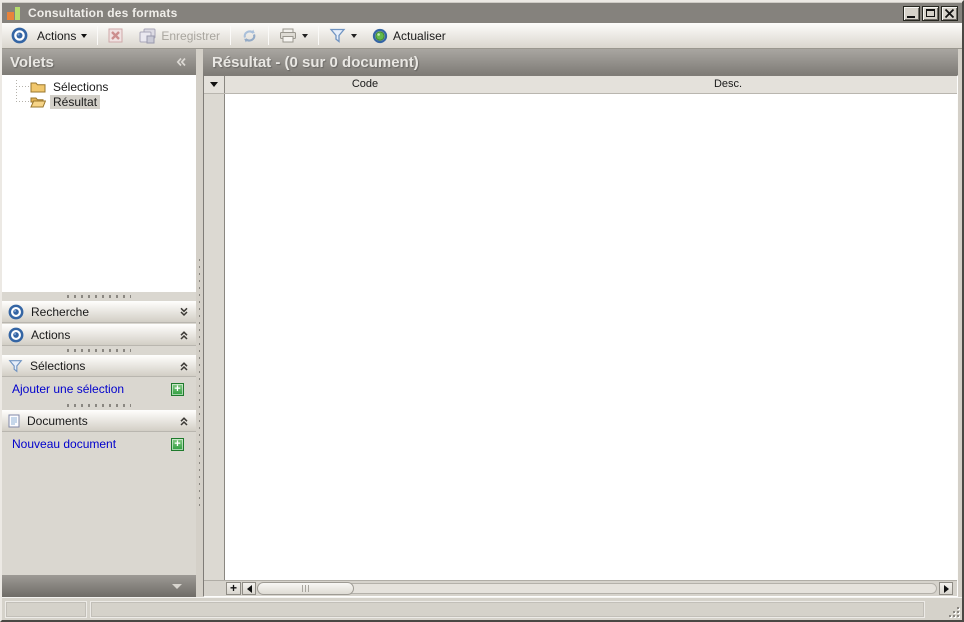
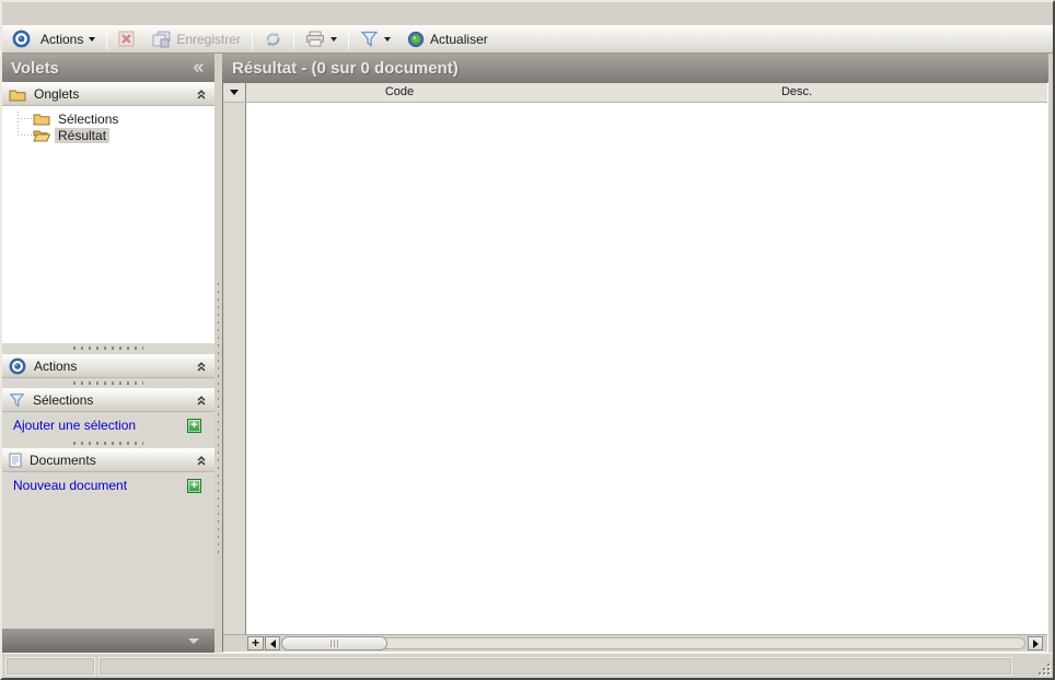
- Consultation des formats
  Actions
  Enregistrer
  Actualiser
  Volets
+ Onglets
  Sélections
  Résultat
- Recherche
  Actions
  Sélections
  Ajouter une sélection
  +
  Documents
  Nouveau document
  +
  Résultat - (0 sur 0 document)
  Code
  Desc.
  +
